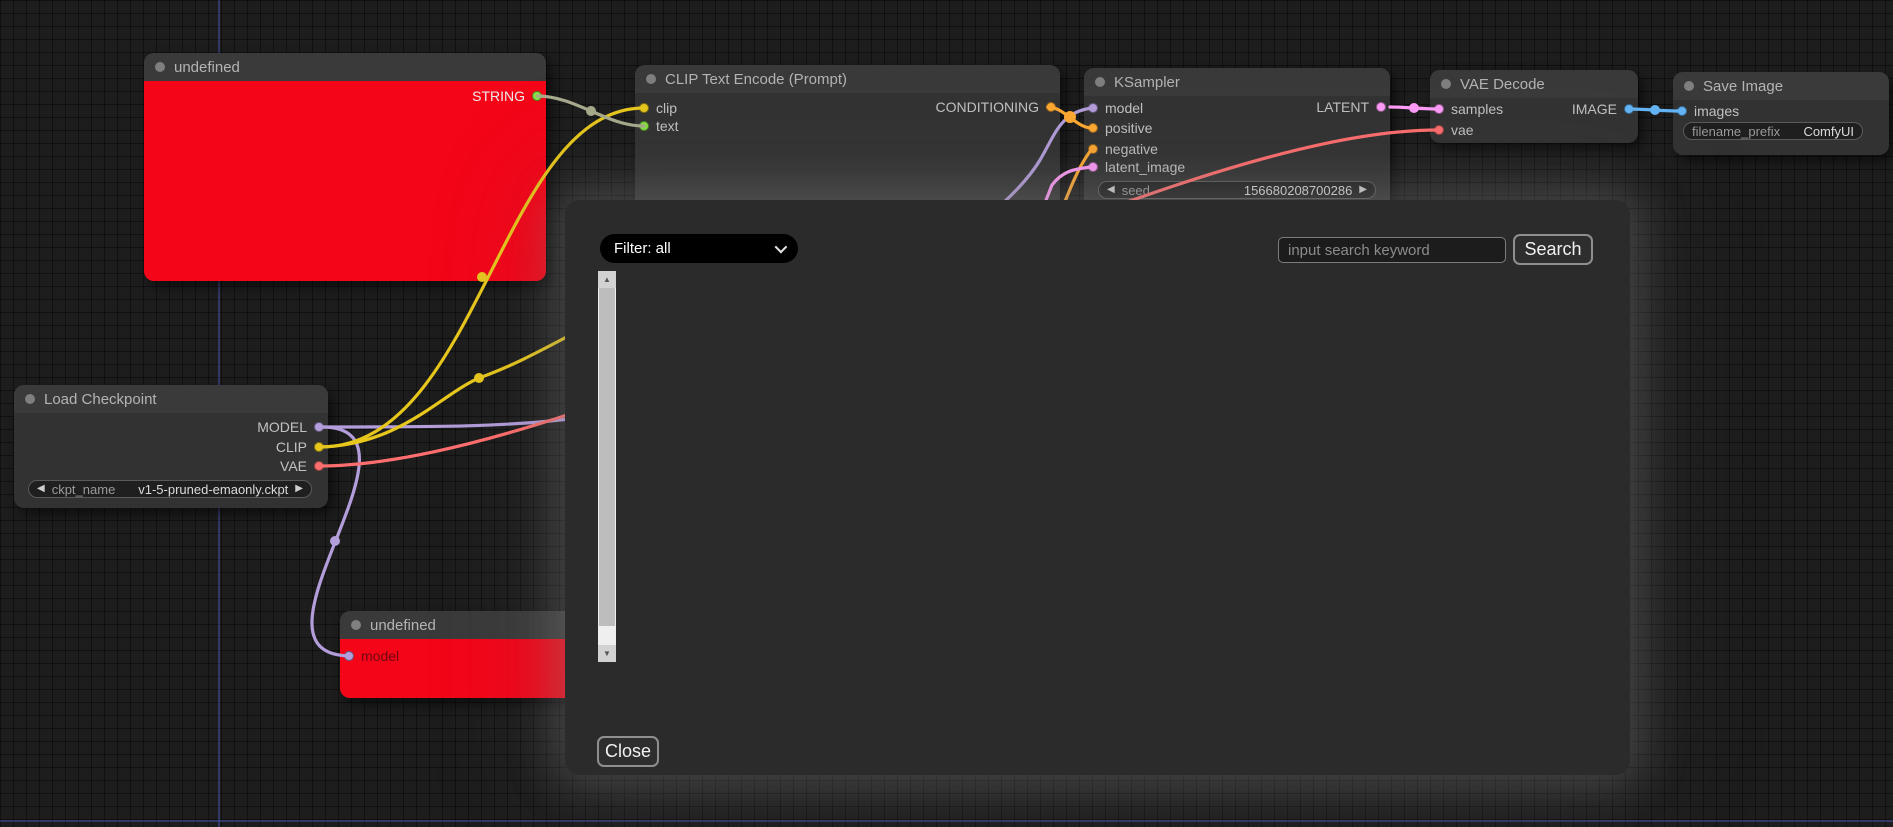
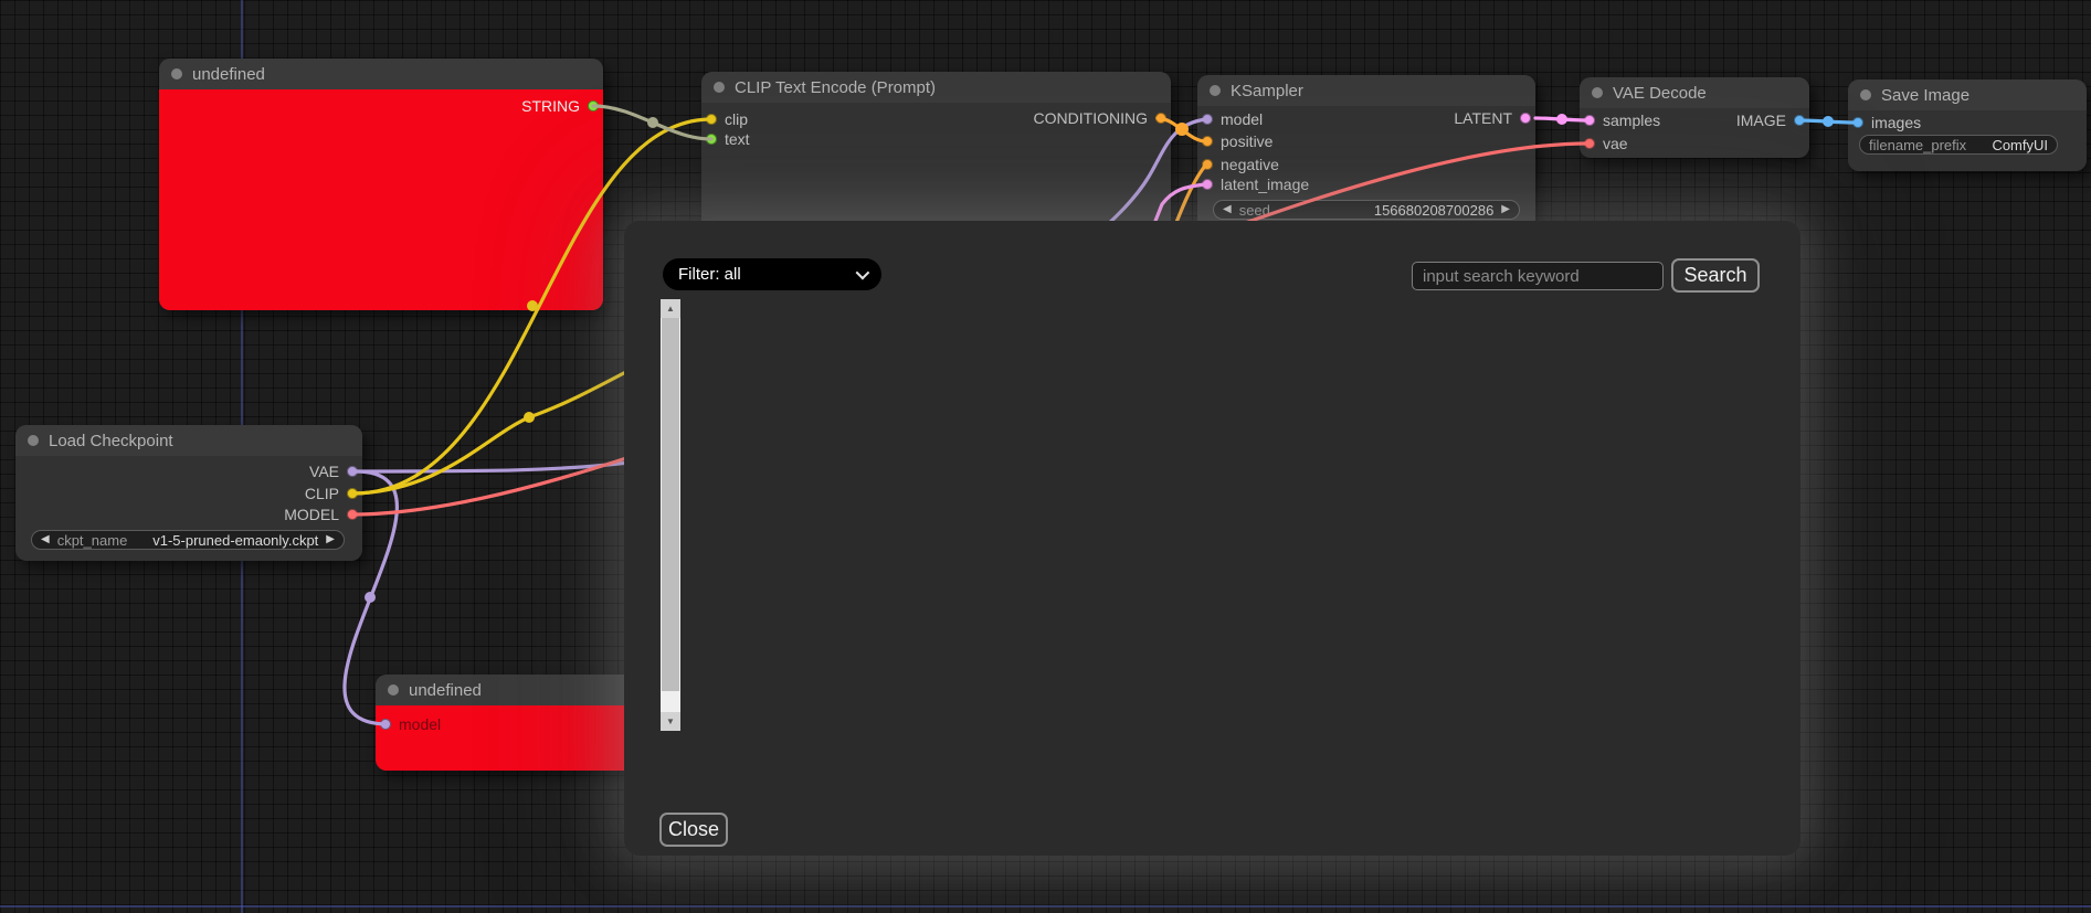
  undefined
  STRING
  CLIP Text Encode (Prompt)
  clip
  text
  CONDITIONING
  KSampler
  model
  positive
  negative
  latent_image
  LATENT
  ◀
  seed
  156680208700286
  ▶
  VAE Decode
  samples
  vae
  IMAGE
  Save Image
  images
  filename_prefix
  ComfyUI
  Load Checkpoint
- MODEL
+ VAE
  CLIP
- VAE
+ MODEL
  ◀
  ckpt_name
  v1-5-pruned-emaonly.ckpt
  ▶
  undefined
  model
  Filter: all
  input search keyword
  Search
  ▲
  ▼
  Close
